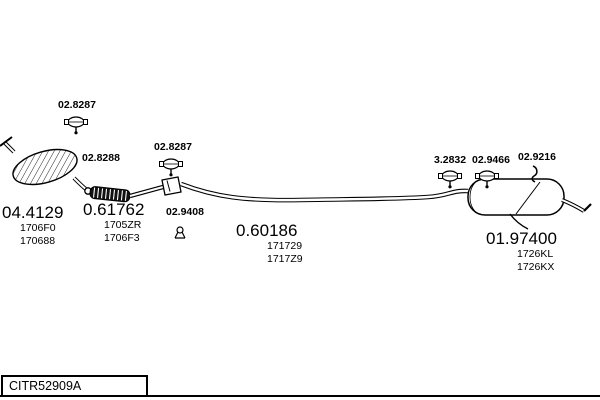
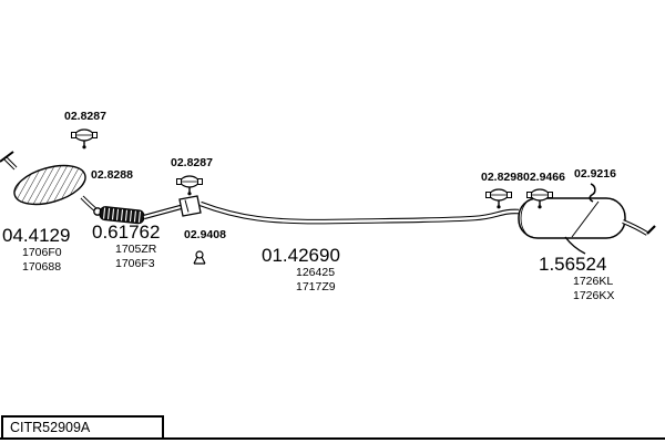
  02.8287
  02.8287
  02.8288
  02.9408
- 3.2832
+ 02.8298
  02.9466
  02.9216
  04.4129
  1706F0
  170688
  0.61762
  1705ZR
  1706F3
- 0.60186
+ 01.42690
- 171729
+ 126425
  1717Z9
- 01.97400
+ 1.56524
  1726KL
  1726KX
  CITR52909A
